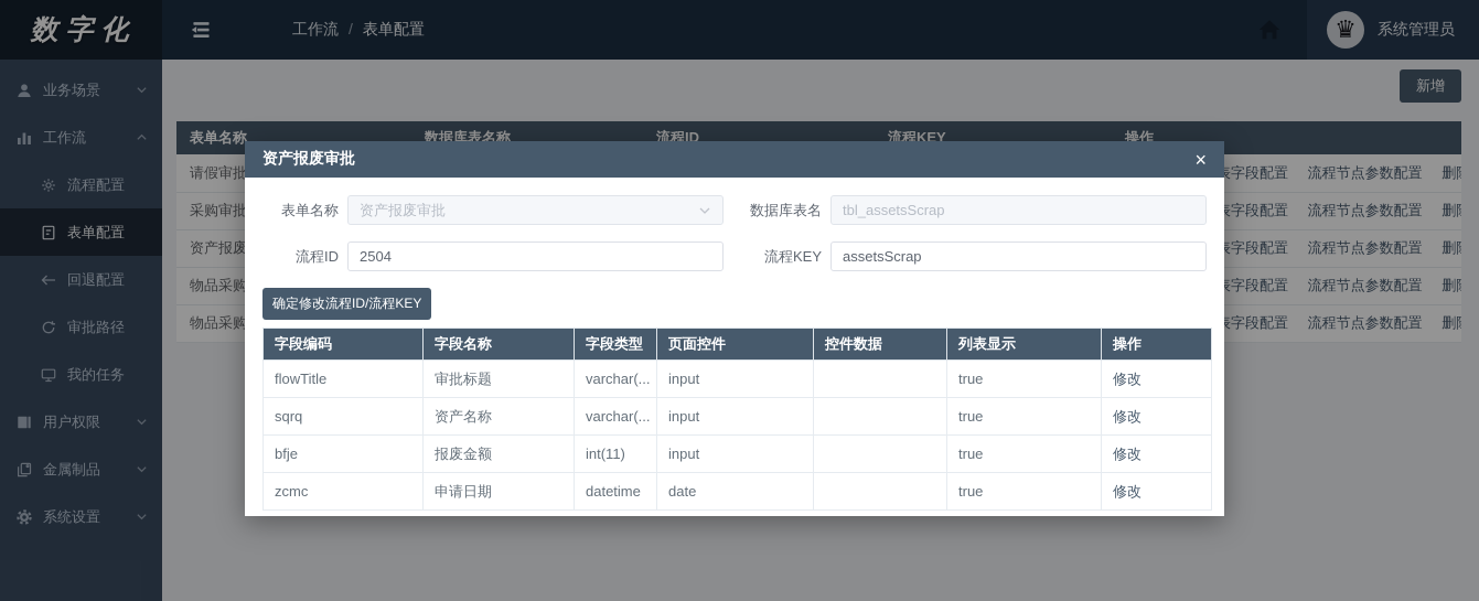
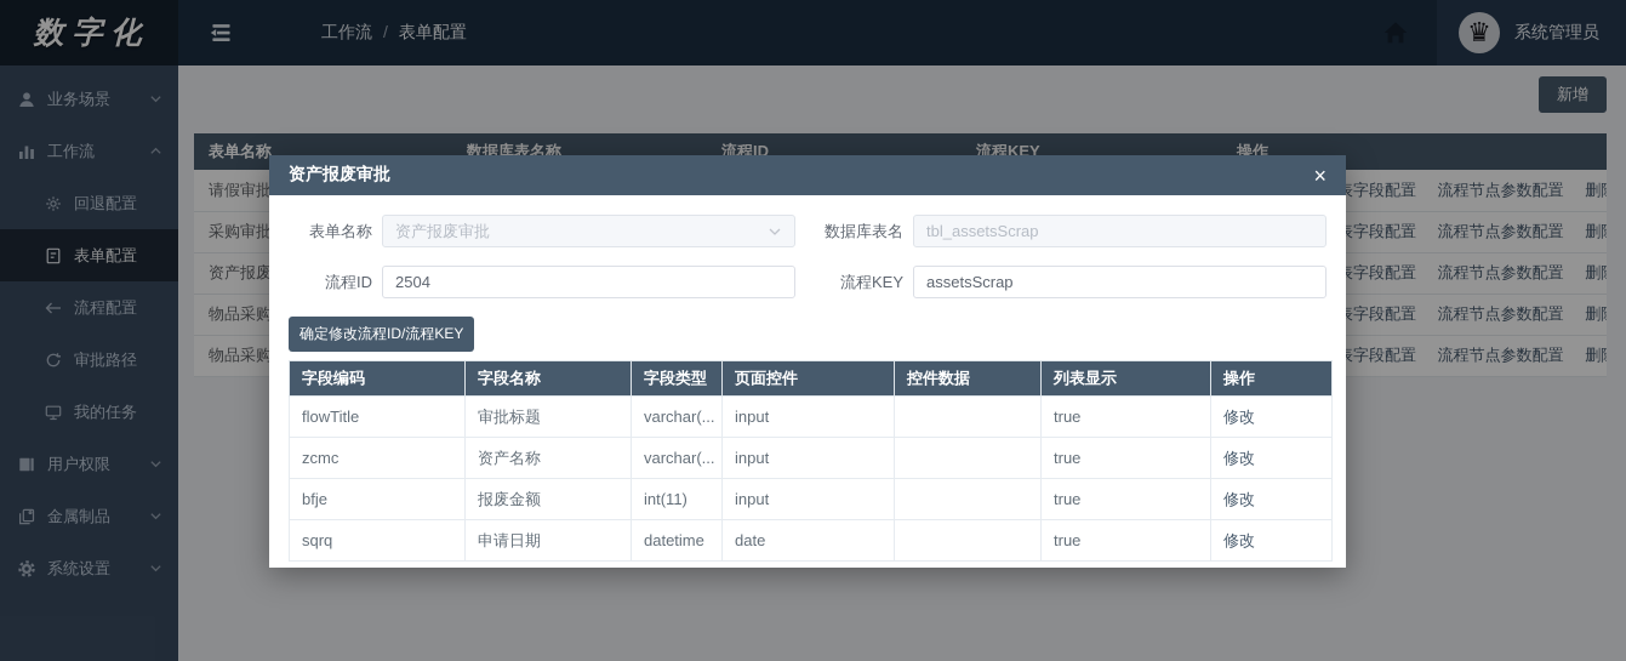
  数字化
  工作流
  /
  表单配置
  ♛
  系统管理员
  业务场景
  工作流
- 流程配置
+ 回退配置
  表单配置
- 回退配置
+ 流程配置
  审批路径
  我的任务
  用户权限
  金属制品
  系统设置
  新增
  表单名称	数据库表名称	流程ID	流程KEY	操作
  请假审批				字段配置 流程节点参数配置 删
  采购审批				字段配置 流程节点参数配置 删
  资产报废				字段配置 流程节点参数配置 删
  物品采购				字段配置 流程节点参数配置 删
  物品采购				字段配置 流程节点参数配置 删
  资产报废审批
  ×
  表单名称
  资产报废审批
  数据库表名
  tbl_assetsScrap
  流程ID
  2504
  流程KEY
  assetsScrap
  确定修改流程ID/流程KEY
  字段编码	字段名称	字段类型	页面控件	控件数据	列表显示	操作
  flowTitle	审批标题	varchar(...	input		true	修改
- sqrq	资产名称	varchar(...	input		true	修改
+ zcmc	资产名称	varchar(...	input		true	修改
  bfje	报废金额	int(11)	input		true	修改
- zcmc	申请日期	datetime	date		true	修改
+ sqrq	申请日期	datetime	date		true	修改
